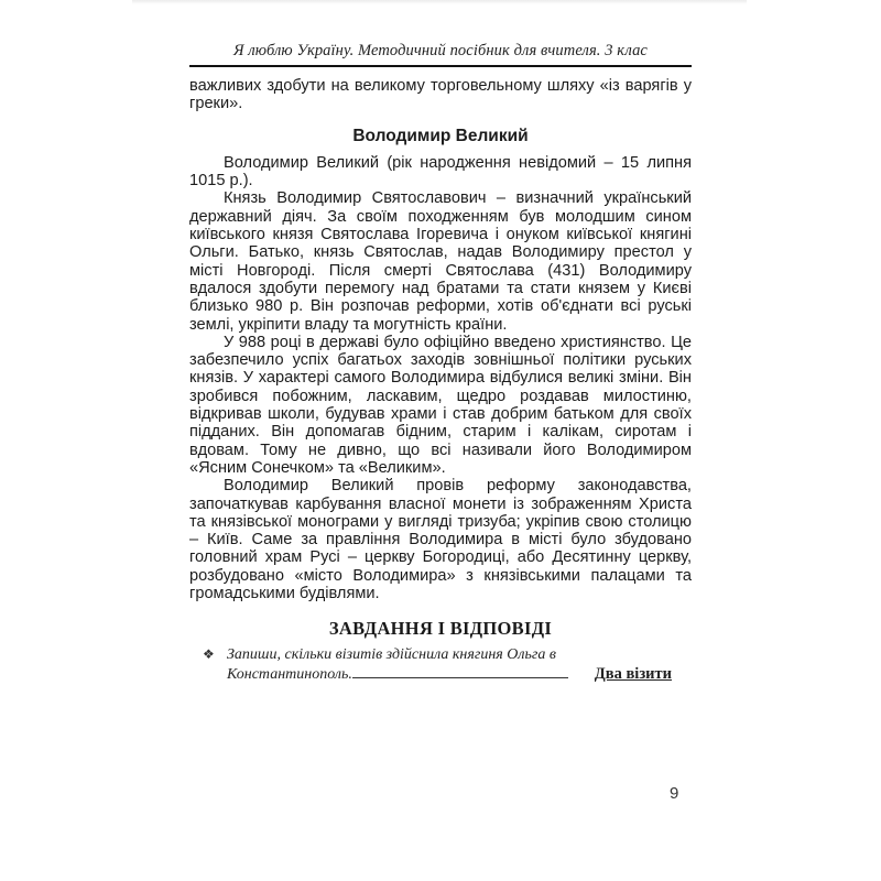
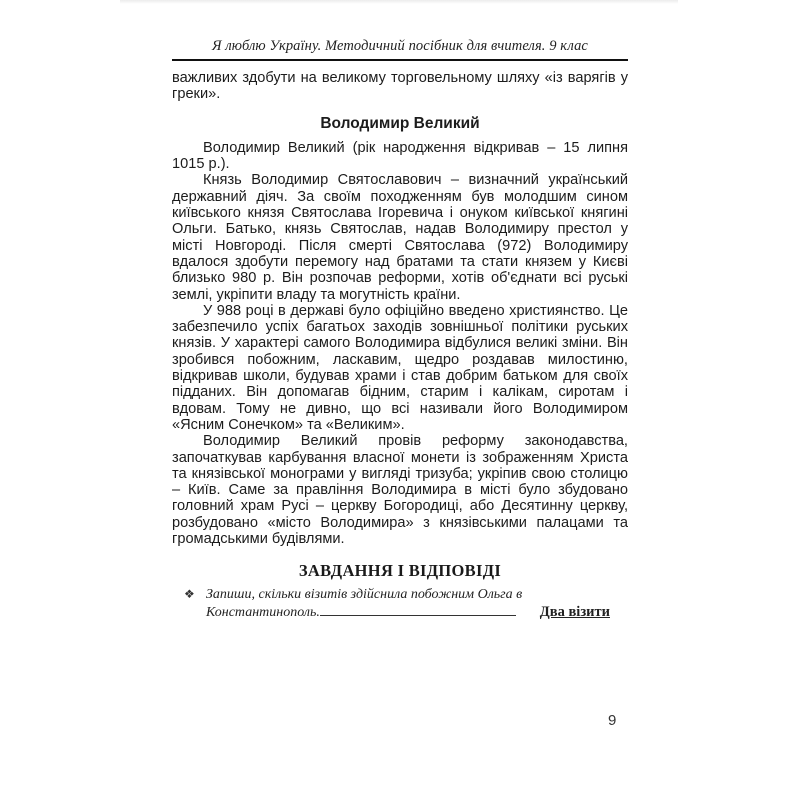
- Я люблю Україну. Методичний посібник для вчителя. 3 клас
+ Я люблю Україну. Методичний посібник для вчителя. 9 клас
  важливих здобути на великому торговельному шляху «із варягів у греки».
  Володимир Великий
- Володимир Великий (рік народження невідомий – 15 липня 1015 р.).
+ Володимир Великий (рік народження відкривав – 15 липня 1015 р.).
- Князь Володимир Святославович – визначний український державний діяч. За своїм походженням був молодшим сином київського князя Святослава Ігоревича і онуком київської княгині Ольги. Батько, князь Святослав, надав Володимиру престол у місті Новгороді. Після смерті Святослава (431) Володимиру вдалося здобути перемогу над братами та стати князем у Києві близько 980 р. Він розпочав реформи, хотів об'єднати всі руські землі, укріпити владу та могутність країни.
+ Князь Володимир Святославович – визначний український державний діяч. За своїм походженням був молодшим сином київського князя Святослава Ігоревича і онуком київської княгині Ольги. Батько, князь Святослав, надав Володимиру престол у місті Новгороді. Після смерті Святослава (972) Володимиру вдалося здобути перемогу над братами та стати князем у Києві близько 980 р. Він розпочав реформи, хотів об'єднати всі руські землі, укріпити владу та могутність країни.
  У 988 році в державі було офіційно введено християнство. Це забезпечило успіх багатьох заходів зовнішньої політики руських князів. У характері самого Володимира відбулися великі зміни. Він зробився побожним, ласкавим, щедро роздавав милостиню, відкривав школи, будував храми і став добрим батьком для своїх підданих. Він допомагав бідним, старим і калікам, сиротам і вдовам. Тому не дивно, що всі називали його Володимиром «Ясним Сонечком» та «Великим».
  Володимир Великий провів реформу законодавства, започаткував карбування власної монети із зображенням Христа та князівської монограми у вигляді тризуба; укріпив свою столицю – Київ. Саме за правління Володимира в місті було збудовано головний храм Русі – церкву Богородиці, або Десятинну церкву, розбудовано «місто Володимира» з князівськими палацами та громадськими будівлями.
  ЗАВДАННЯ І ВІДПОВІДІ
  ❖
- Запиши, скільки візитів здійснила княгиня Ольга в
+ Запиши, скільки візитів здійснила побожним Ольга в
  Константинополь.
  Два візити
  9
